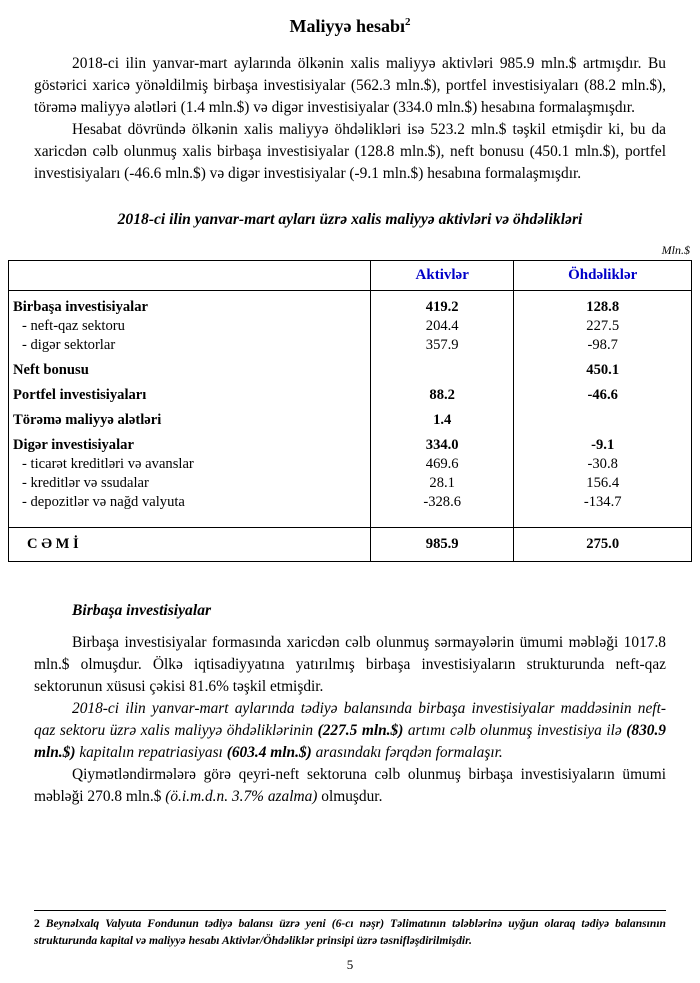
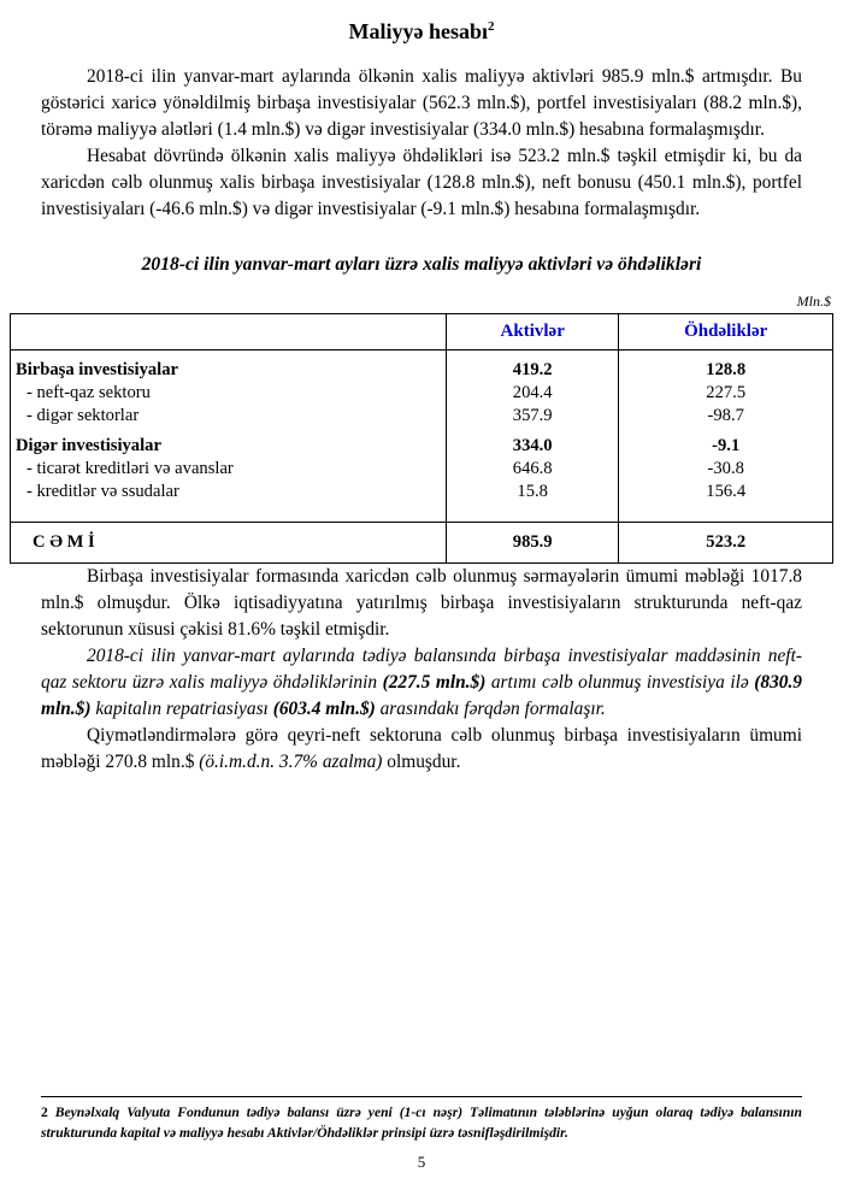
  Maliyyə hesabı2
  2018-ci ilin yanvar-mart aylarında ölkənin xalis maliyyə aktivləri 985.9 mln.$ artmışdır. Bu göstərici xaricə yönəldilmiş birbaşa investisiyalar (562.3 mln.$), portfel investisiyaları (88.2 mln.$), törəmə maliyyə alətləri (1.4 mln.$) və digər investisiyalar (334.0 mln.$) hesabına formalaşmışdır.
  Hesabat dövründə ölkənin xalis maliyyə öhdəlikləri isə 523.2 mln.$ təşkil etmişdir ki, bu da xaricdən cəlb olunmuş xalis birbaşa investisiyalar (128.8 mln.$), neft bonusu (450.1 mln.$), portfel investisiyaları (-46.6 mln.$) və digər investisiyalar (-9.1 mln.$) hesabına formalaşmışdır.
  2018-ci ilin yanvar-mart ayları üzrə xalis maliyyə aktivləri və öhdəlikləri
  Mln.$
  	Aktivlər	Öhdəliklər
  Birbaşa investisiyalar	419.2	128.8
  - neft-qaz sektoru	204.4	227.5
  - digər sektorlar	357.9	-98.7
- Neft bonusu		450.1
- Portfel investisiyaları	88.2	-46.6
- Törəmə maliyyə alətləri	1.4
  Digər investisiyalar	334.0	-9.1
- - ticarət kreditləri və avanslar	469.6	-30.8
+ - ticarət kreditləri və avanslar	646.8	-30.8
- - kreditlər və ssudalar	28.1	156.4
+ - kreditlər və ssudalar	15.8	156.4
- - depozitlər və nağd valyuta	-328.6	-134.7
- C Ə M İ	985.9	275.0
+ C Ə M İ	985.9	523.2
- Birbaşa investisiyalar
  Birbaşa investisiyalar formasında xaricdən cəlb olunmuş sərmayələrin ümumi məbləği 1017.8 mln.$ olmuşdur. Ölkə iqtisadiyyatına yatırılmış birbaşa investisiyaların strukturunda neft-qaz sektorunun xüsusi çəkisi 81.6% təşkil etmişdir.
  2018-ci ilin yanvar-mart aylarında tədiyə balansında birbaşa investisiyalar maddəsinin neft-qaz sektoru üzrə xalis maliyyə öhdəliklərinin (227.5 mln.$) artımı cəlb olunmuş investisiya ilə (830.9 mln.$) kapitalın repatriasiyası (603.4 mln.$) arasındakı fərqdən formalaşır.
  Qiymətləndirmələrə görə qeyri-neft sektoruna cəlb olunmuş birbaşa investisiyaların ümumi məbləği 270.8 mln.$ (ö.i.m.d.n. 3.7% azalma) olmuşdur.
- 2 Beynəlxalq Valyuta Fondunun tədiyə balansı üzrə yeni (6-cı nəşr) Təlimatının tələblərinə uyğun olaraq tədiyə balansının strukturunda kapital və maliyyə hesabı Aktivlər/Öhdəliklər prinsipi üzrə təsnifləşdirilmişdir.
+ 2 Beynəlxalq Valyuta Fondunun tədiyə balansı üzrə yeni (1-cı nəşr) Təlimatının tələblərinə uyğun olaraq tədiyə balansının strukturunda kapital və maliyyə hesabı Aktivlər/Öhdəliklər prinsipi üzrə təsnifləşdirilmişdir.
  5
